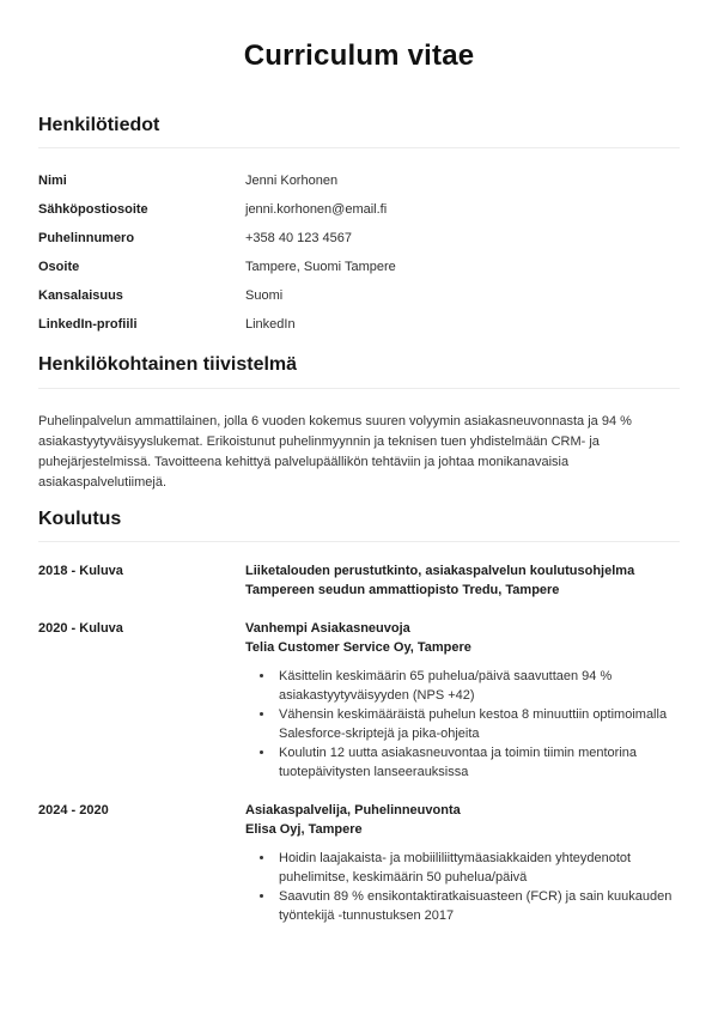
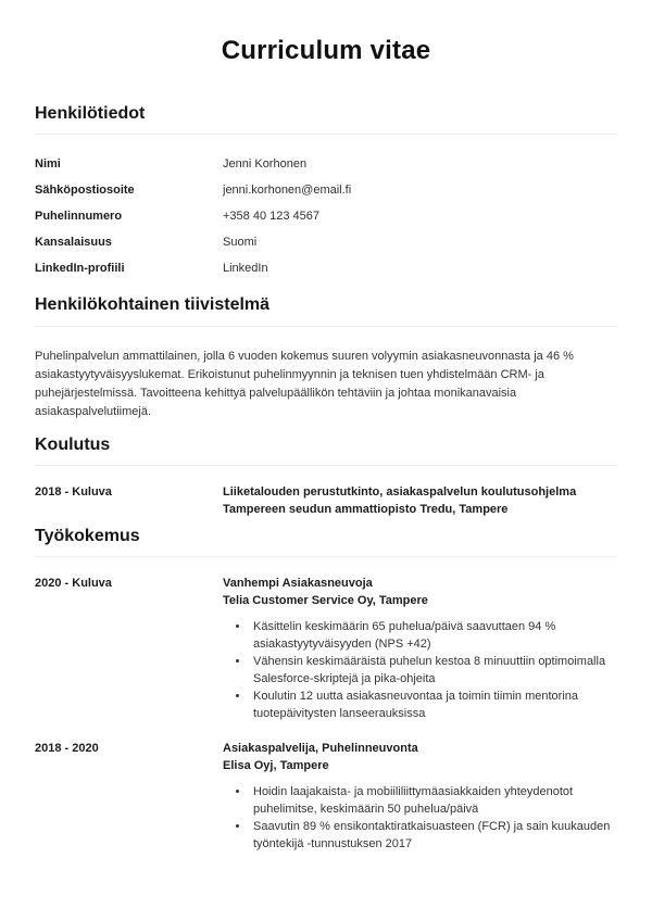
  Curriculum vitae
  Henkilötiedot
  Nimi
  Jenni Korhonen
  Sähköpostiosoite
  jenni.korhonen@email.fi
  Puhelinnumero
  +358 40 123 4567
- Osoite
- Tampere, Suomi Tampere
  Kansalaisuus
  Suomi
  LinkedIn-profiili
  LinkedIn
  Henkilökohtainen tiivistelmä
- Puhelinpalvelun ammattilainen, jolla 6 vuoden kokemus suuren volyymin asiakasneuvonnasta ja 94 % asiakastyytyväisyyslukemat. Erikoistunut puhelinmyynnin ja teknisen tuen yhdistelmään CRM- ja puhejärjestelmissä. Tavoitteena kehittyä palvelupäällikön tehtäviin ja johtaa monikanavaisia asiakaspalvelutiimejä.
+ Puhelinpalvelun ammattilainen, jolla 6 vuoden kokemus suuren volyymin asiakasneuvonnasta ja 46 % asiakastyytyväisyyslukemat. Erikoistunut puhelinmyynnin ja teknisen tuen yhdistelmään CRM- ja puhejärjestelmissä. Tavoitteena kehittyä palvelupäällikön tehtäviin ja johtaa monikanavaisia asiakaspalvelutiimejä.
  Koulutus
  2018 - Kuluva
  Liiketalouden perustutkinto, asiakaspalvelun koulutusohjelma
  Tampereen seudun ammattiopisto Tredu, Tampere
+ Työkokemus
  2020 - Kuluva
  Vanhempi Asiakasneuvoja
  Telia Customer Service Oy, Tampere
  Käsittelin keskimäärin 65 puhelua/päivä saavuttaen 94 % asiakastyytyväisyyden (NPS +42)
  Vähensin keskimääräistä puhelun kestoa 8 minuuttiin optimoimalla Salesforce-skriptejä ja pika-ohjeita
  Koulutin 12 uutta asiakasneuvontaa ja toimin tiimin mentorina tuotepäivitysten lanseerauksissa
- 2024 - 2020
+ 2018 - 2020
  Asiakaspalvelija, Puhelinneuvonta
  Elisa Oyj, Tampere
  Hoidin laajakaista- ja mobiililiittymäasiakkaiden yhteydenotot puhelimitse, keskimäärin 50 puhelua/päivä
  Saavutin 89 % ensikontaktiratkaisuasteen (FCR) ja sain kuukauden työntekijä -tunnustuksen 2017
